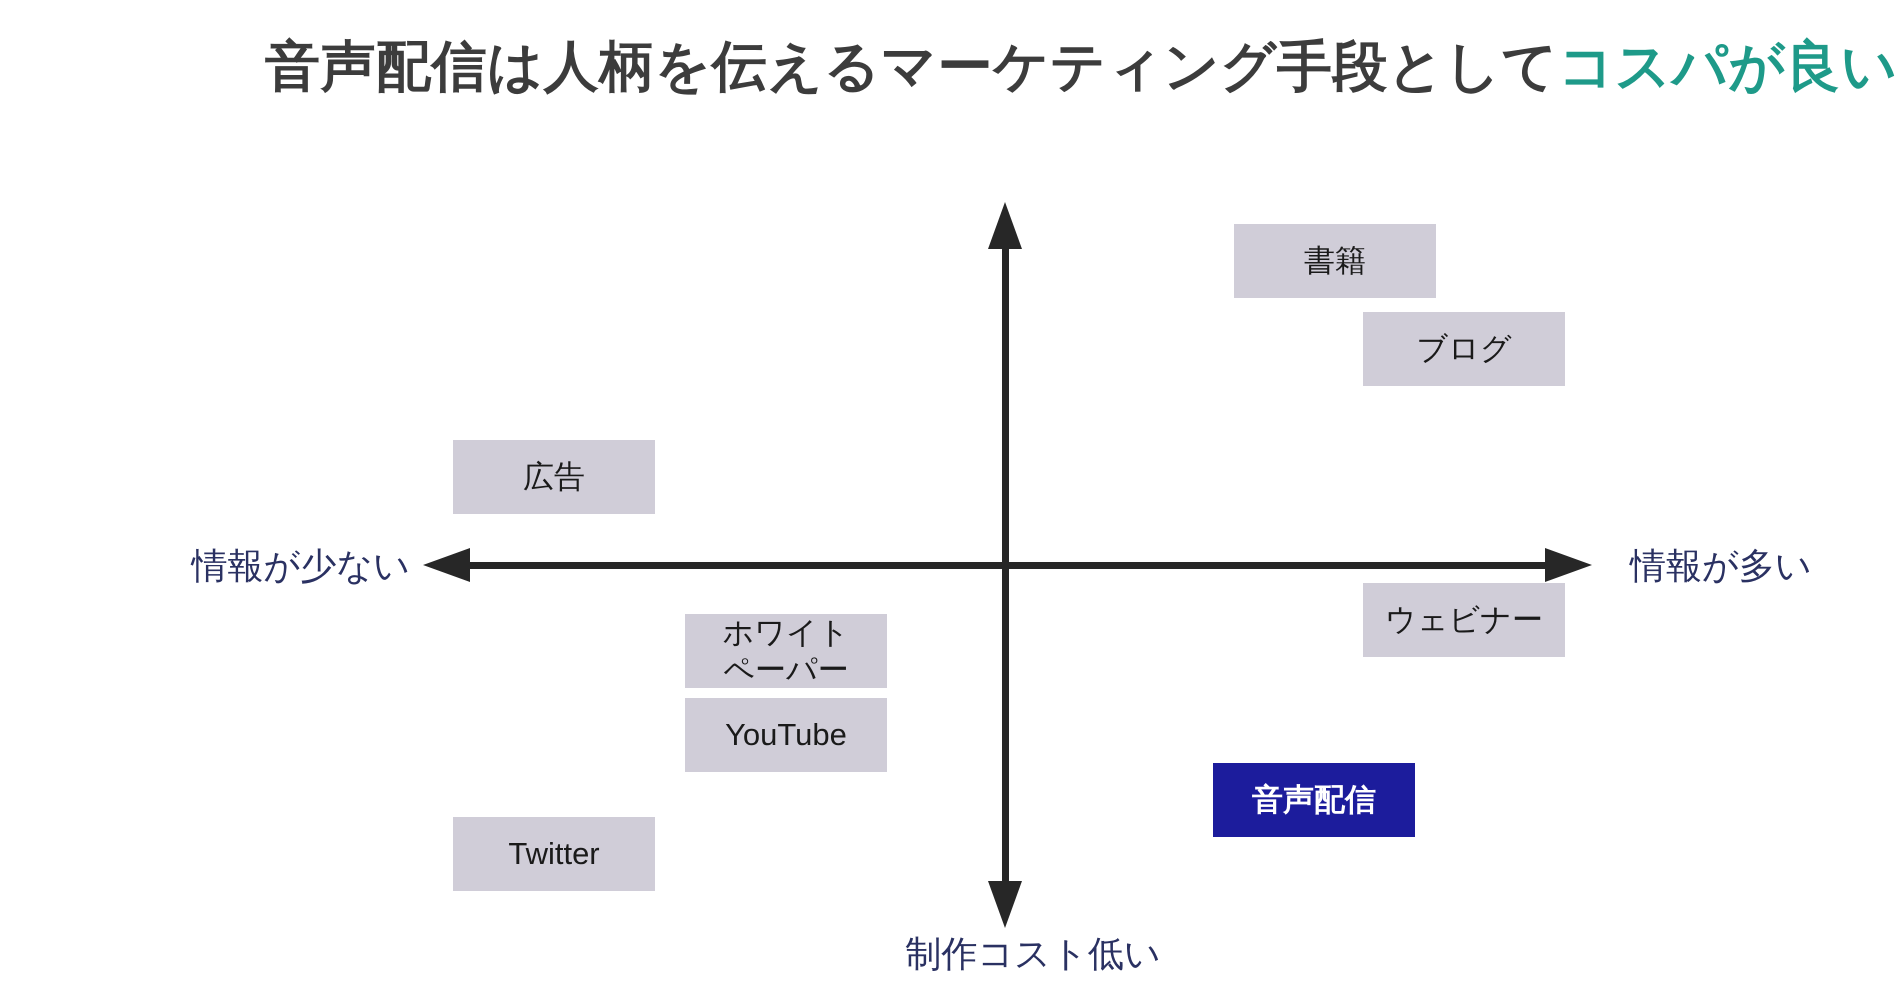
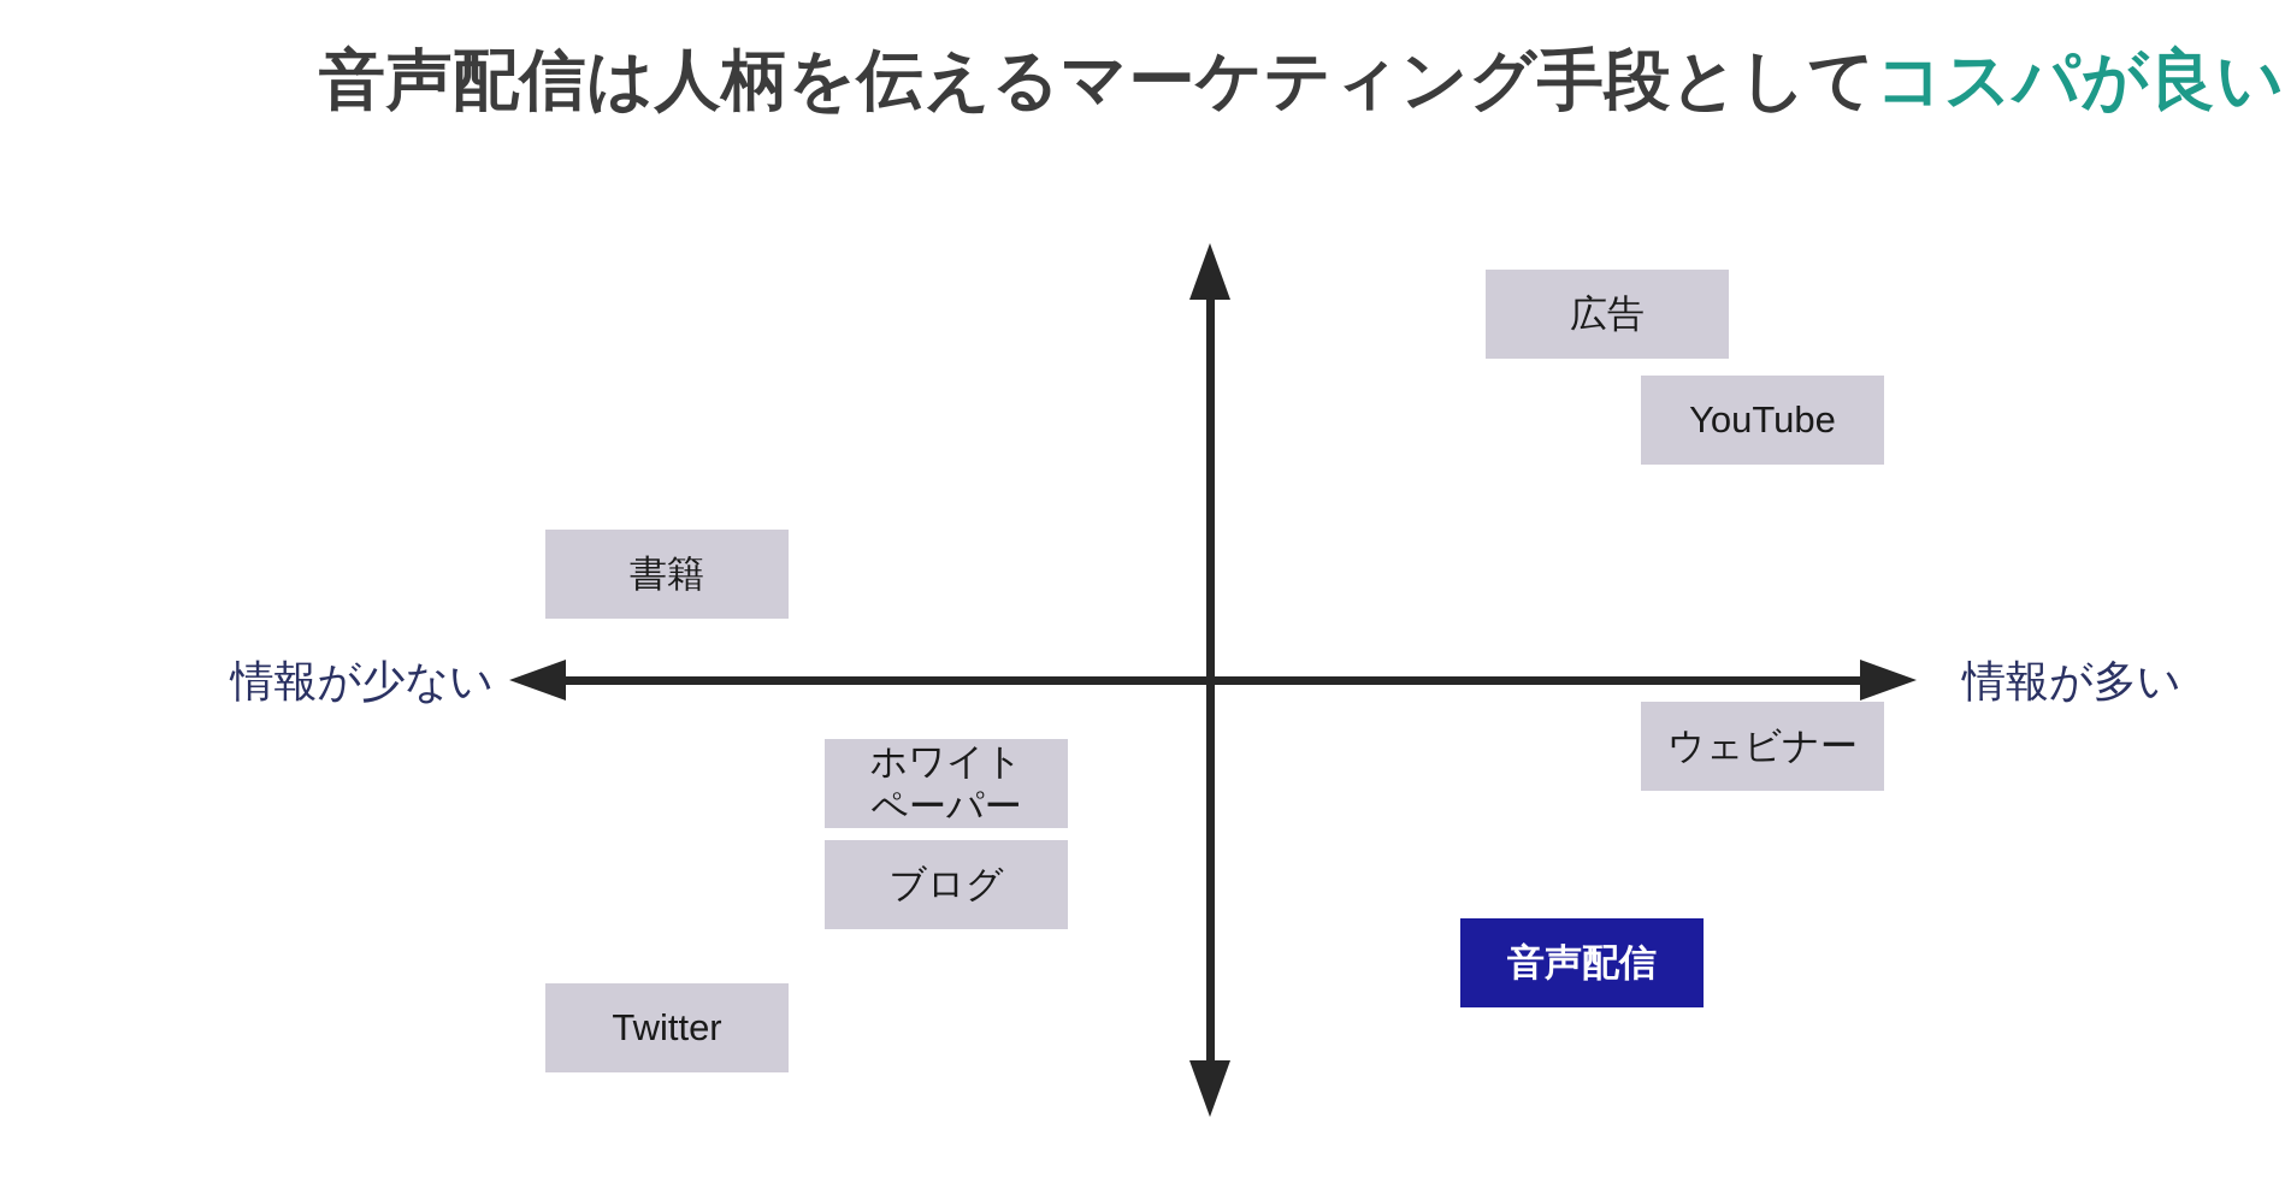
  音声配信は人柄を伝えるマーケティング手段としてコスパが良い
- 制作コスト低い
  情報が少ない
  情報が多い
- 書籍
+ 広告
- ブログ
+ YouTube
- 広告
+ 書籍
  ホワイト
  ペーパー
- YouTube
+ ブログ
  Twitter
  ウェビナー
  音声配信
